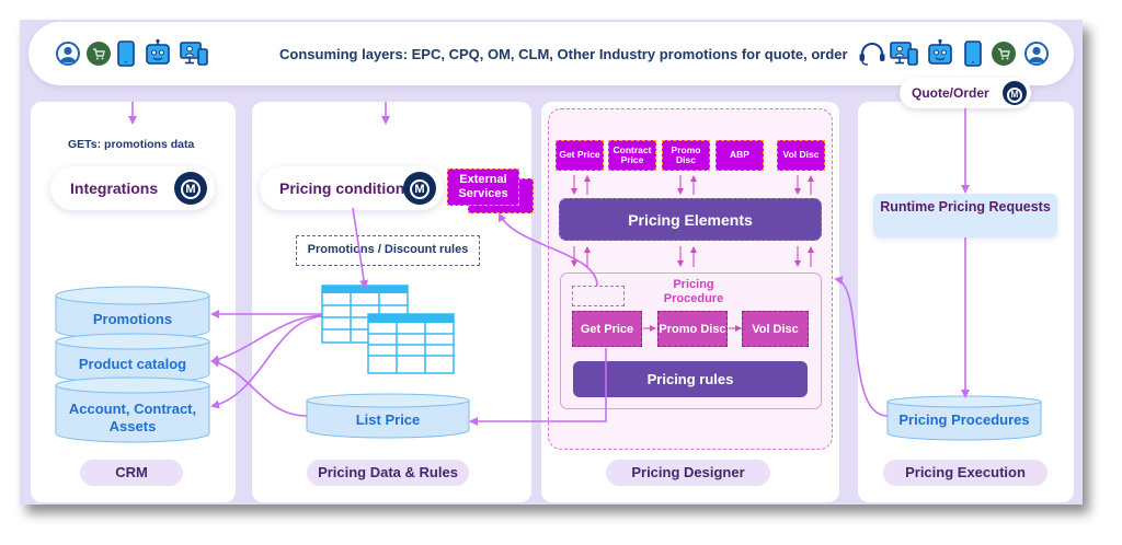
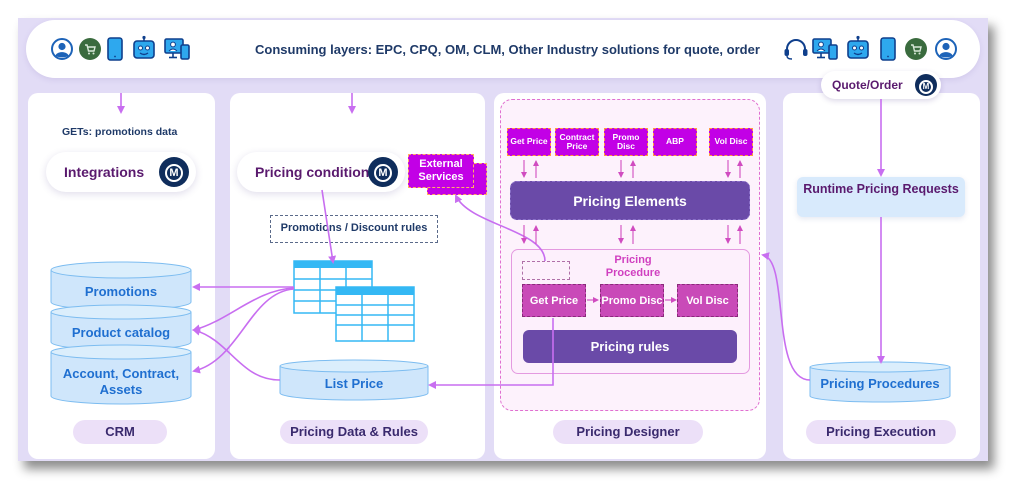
- Consuming layers: EPC, CPQ, OM, CLM, Other Industry promotions for quote, order
+ Consuming layers: EPC, CPQ, OM, CLM, Other Industry solutions for quote, order
  GETs: promotions data
  Integrations
  M
  Promotions
  Product catalog
  Account, Contract, Assets
  CRM
  Pricing condition
  M
  External Services
  Promotions / Discount rules
  List Price
  Pricing Data & Rules
  Get Price
  Contract Price
  Promo Disc
  ABP
  Vol Disc
  Pricing Elements
  Pricing Procedure
  Get Price
  Promo Disc
  Vol Disc
  Pricing rules
  Pricing Designer
  Quote/Order
  M
  Runtime Pricing Requests
  Pricing Procedures
  Pricing Execution
